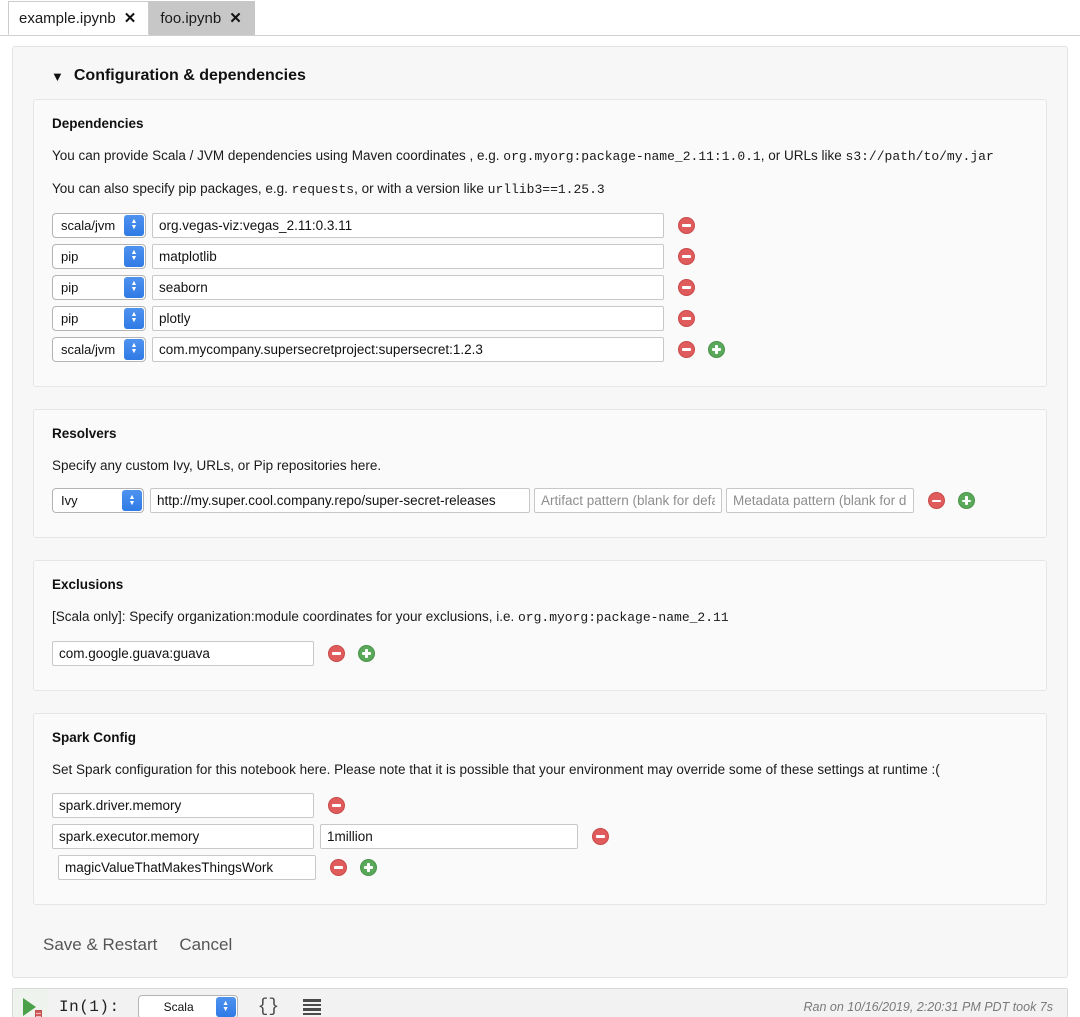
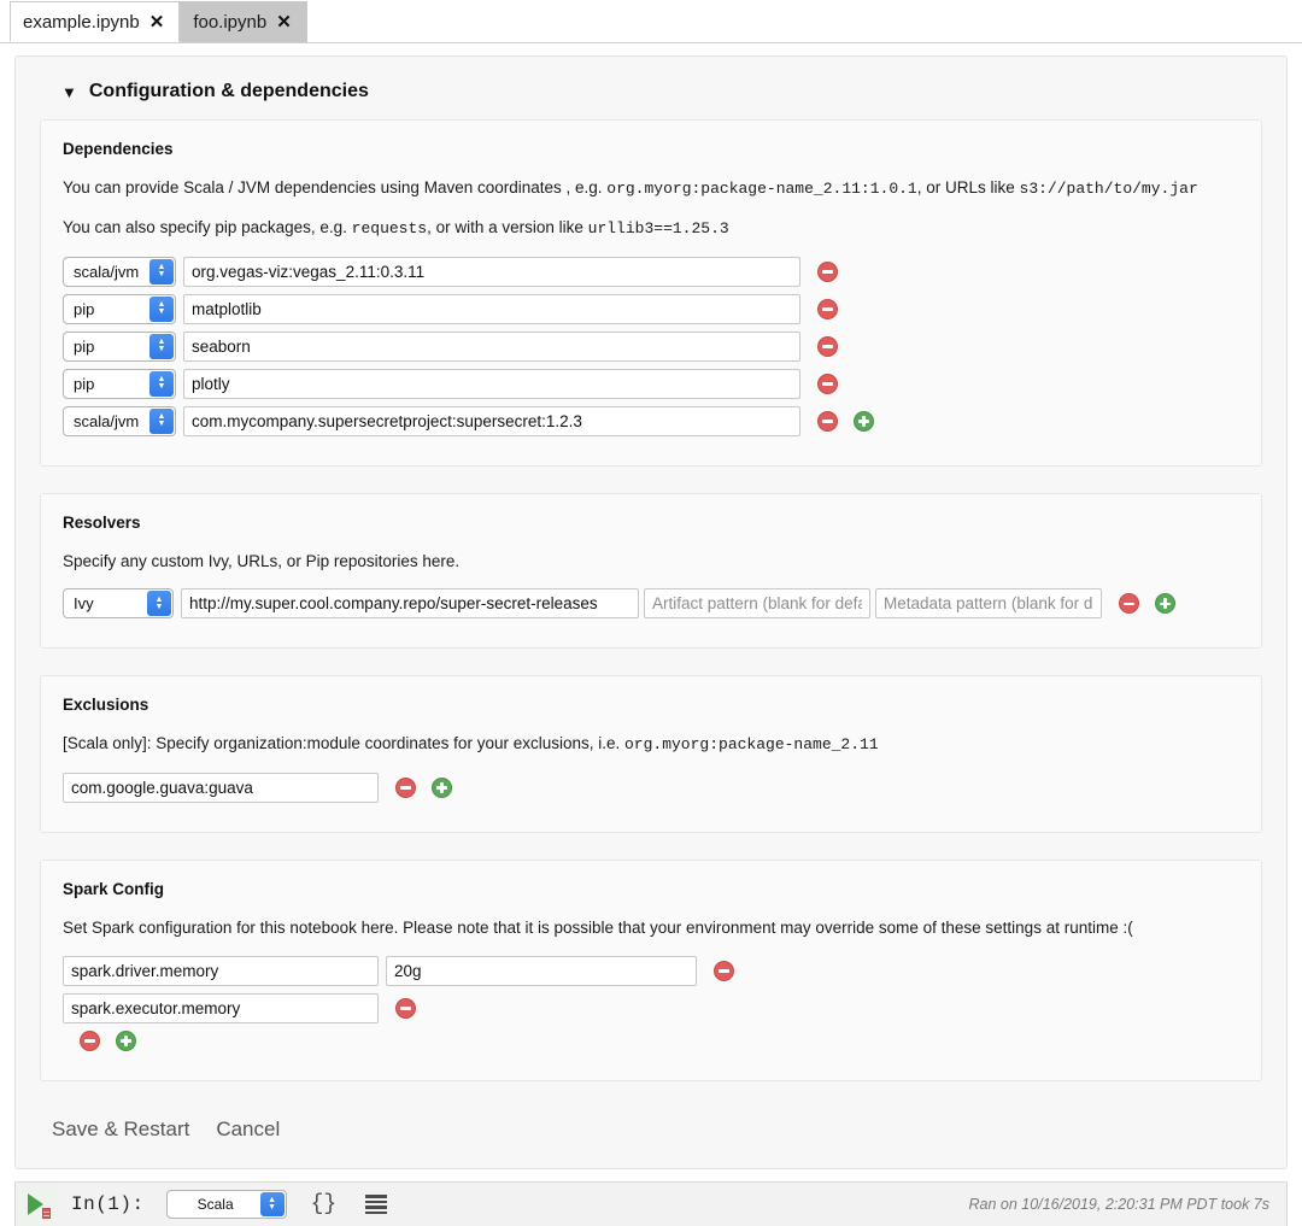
  example.ipynb
  ✕
  foo.ipynb
  ✕
  ▼
  Configuration & dependencies
  Dependencies
  You can provide Scala / JVM dependencies using Maven coordinates , e.g. org.myorg:package-name_2.11:1.0.1, or URLs like s3://path/to/my.jar
  You can also specify pip packages, e.g. requests, or with a version like urllib3==1.25.3
  scala/jvm
  org.vegas-viz:vegas_2.11:0.3.11
  pip
  matplotlib
  pip
  seaborn
  pip
  plotly
  scala/jvm
  com.mycompany.supersecretproject:supersecret:1.2.3
  Resolvers
  Specify any custom Ivy, URLs, or Pip repositories here.
  Ivy
  http://my.super.cool.company.repo/super-secret-releases
  Artifact pattern (blank for def
  Metadata pattern (blank for d
  Exclusions
  [Scala only]: Specify organization:module coordinates for your exclusions, i.e. org.myorg:package-name_2.11
  com.google.guava:guava
  Spark Config
  Set Spark configuration for this notebook here. Please note that it is possible that your environment may override some of these settings at runtime :(
  spark.driver.memory
+ 20g
  spark.executor.memory
- 1million
- magicValueThatMakesThingsWork
  Save & Restart
  Cancel
  In(1):
  Scala
  {}
  Ran on 10/16/2019, 2:20:31 PM PDT took 7s
